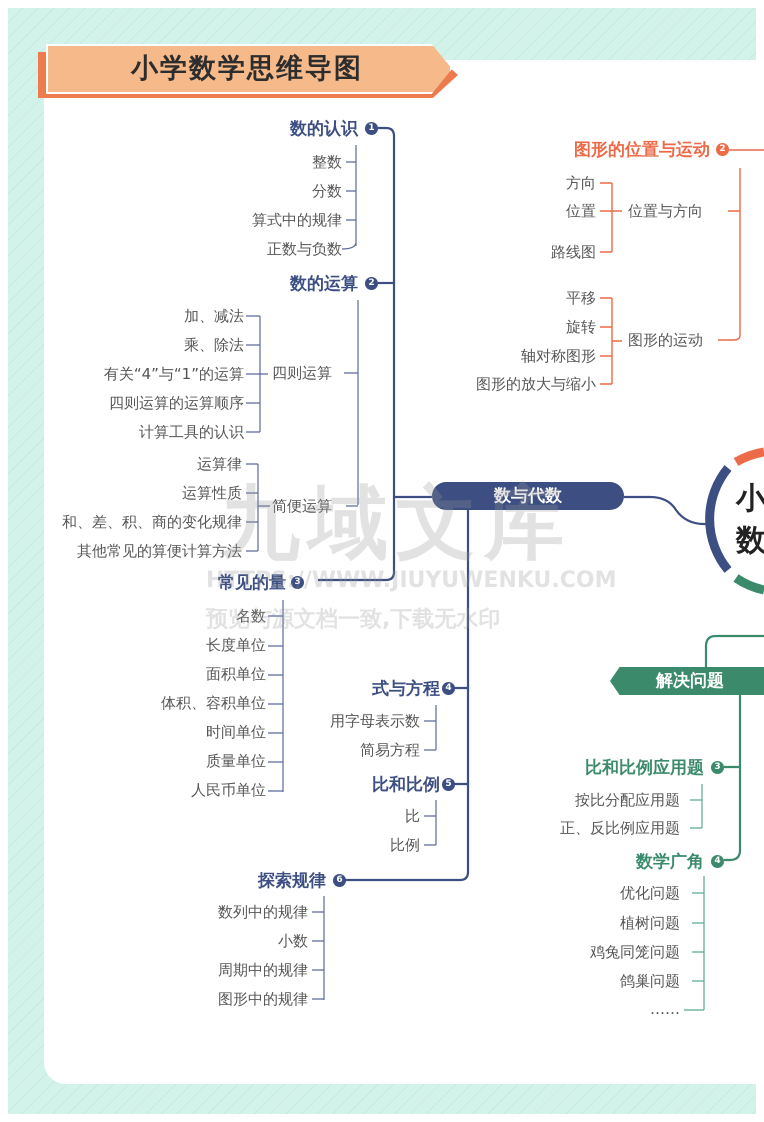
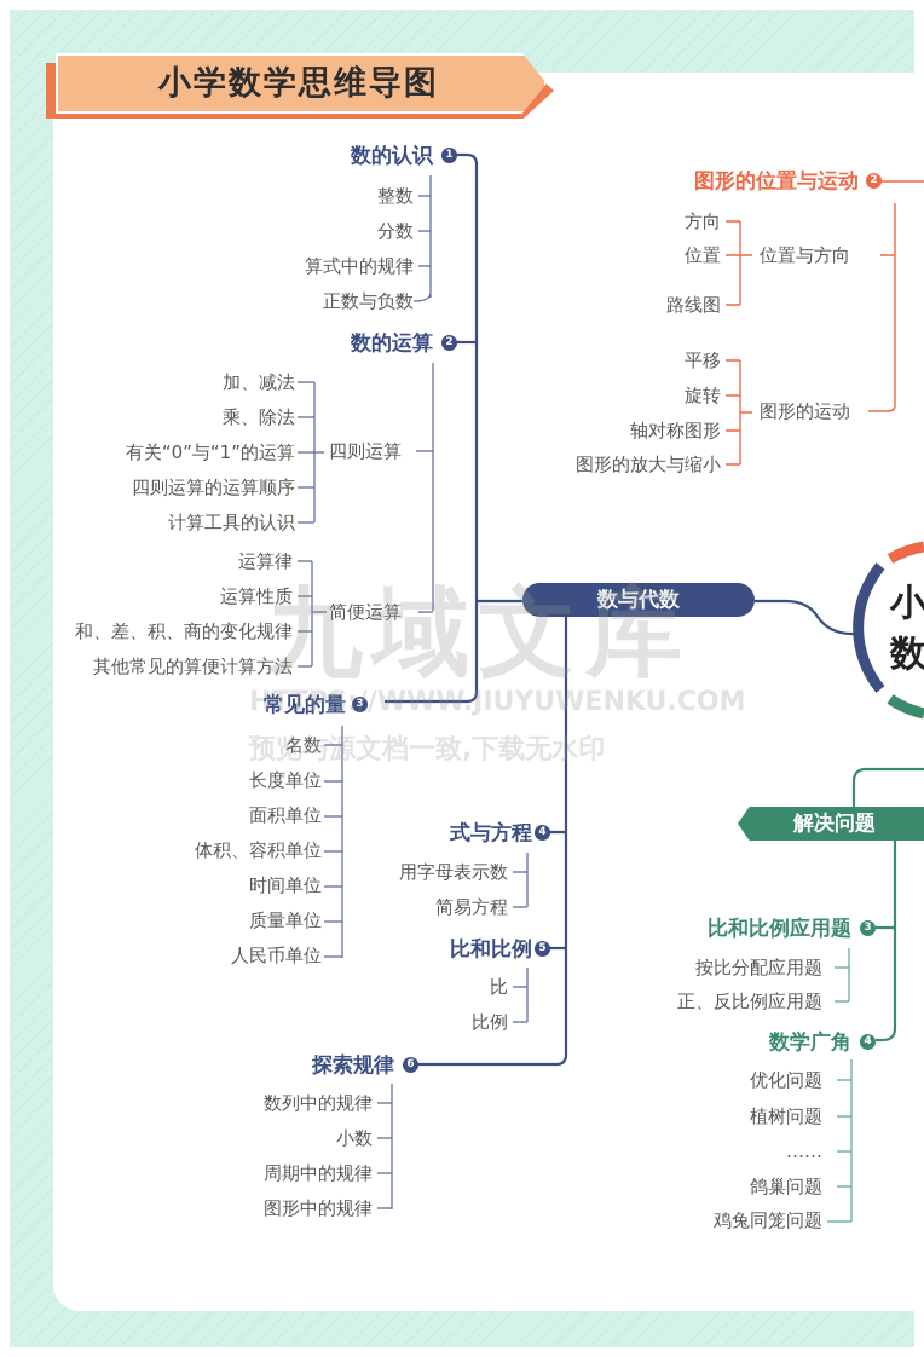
  小学数学思维导图
  小
  数
  数与代数
  数的认识
  1
  整数
  分数
  算式中的规律
  正数与负数
  数的运算
  2
  四则运算
  加、减法
  乘、除法
- 有关“4”与“1”的运算
+ 有关“0”与“1”的运算
  四则运算的运算顺序
  计算工具的认识
  简便运算
  运算律
  运算性质
  和、差、积、商的变化规律
  其他常见的算便计算方法
  常见的量
  3
  名数
  长度单位
  面积单位
  体积、容积单位
  时间单位
  质量单位
  人民币单位
  式与方程
  4
  用字母表示数
  简易方程
  比和比例
  5
  比
  比例
  探索规律
  6
  数列中的规律
  小数
  周期中的规律
  图形中的规律
  图形的位置与运动
  2
  位置与方向
  方向
  位置
  路线图
  图形的运动
  平移
  旋转
  轴对称图形
  图形的放大与缩小
  解决问题
  比和比例应用题
  3
  按比分配应用题
  正、反比例应用题
  数学广角
  4
  优化问题
  植树问题
- 鸡兔同笼问题
+ ……
  鸽巢问题
- ……
+ 鸡兔同笼问题
  九域文库
  HTTPS://WWW.JIUYUWENKU.COM
  预览与源文档一致,下载无水印
